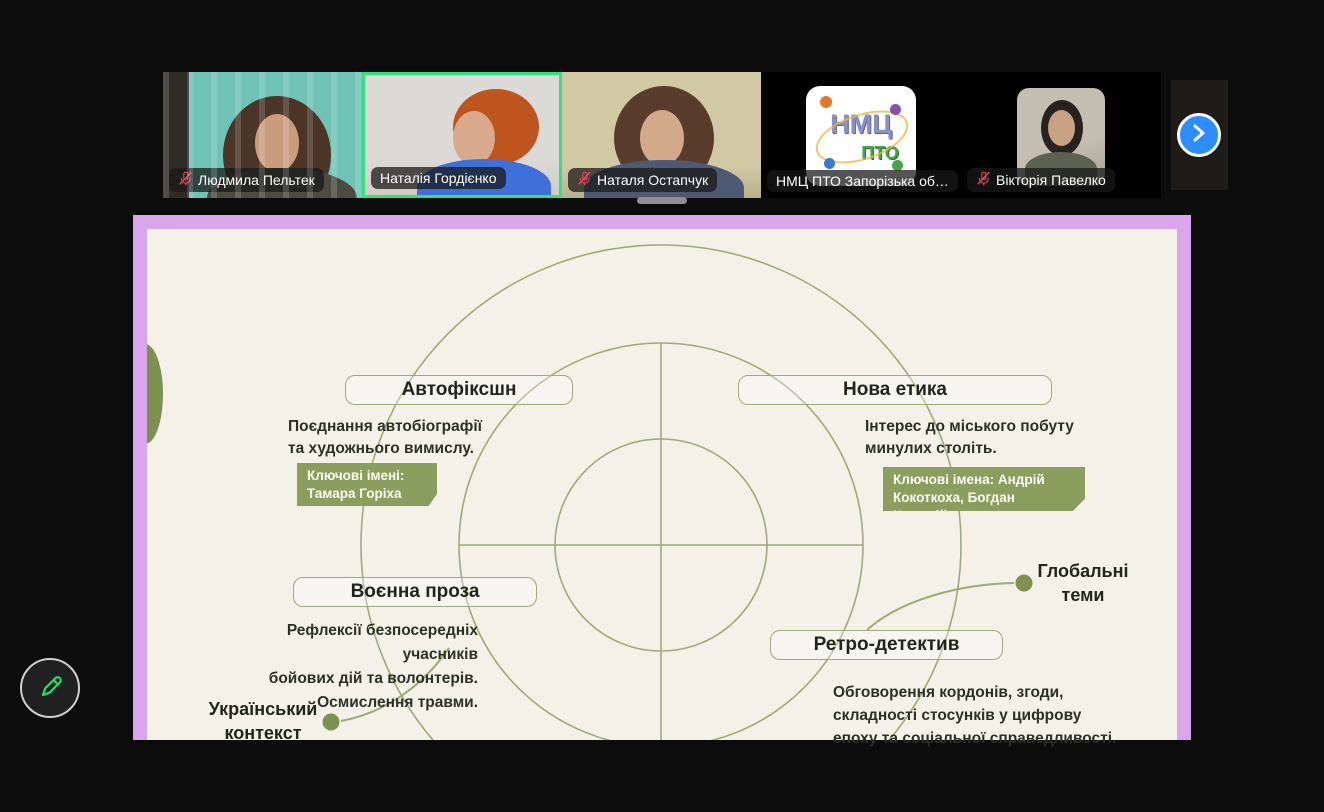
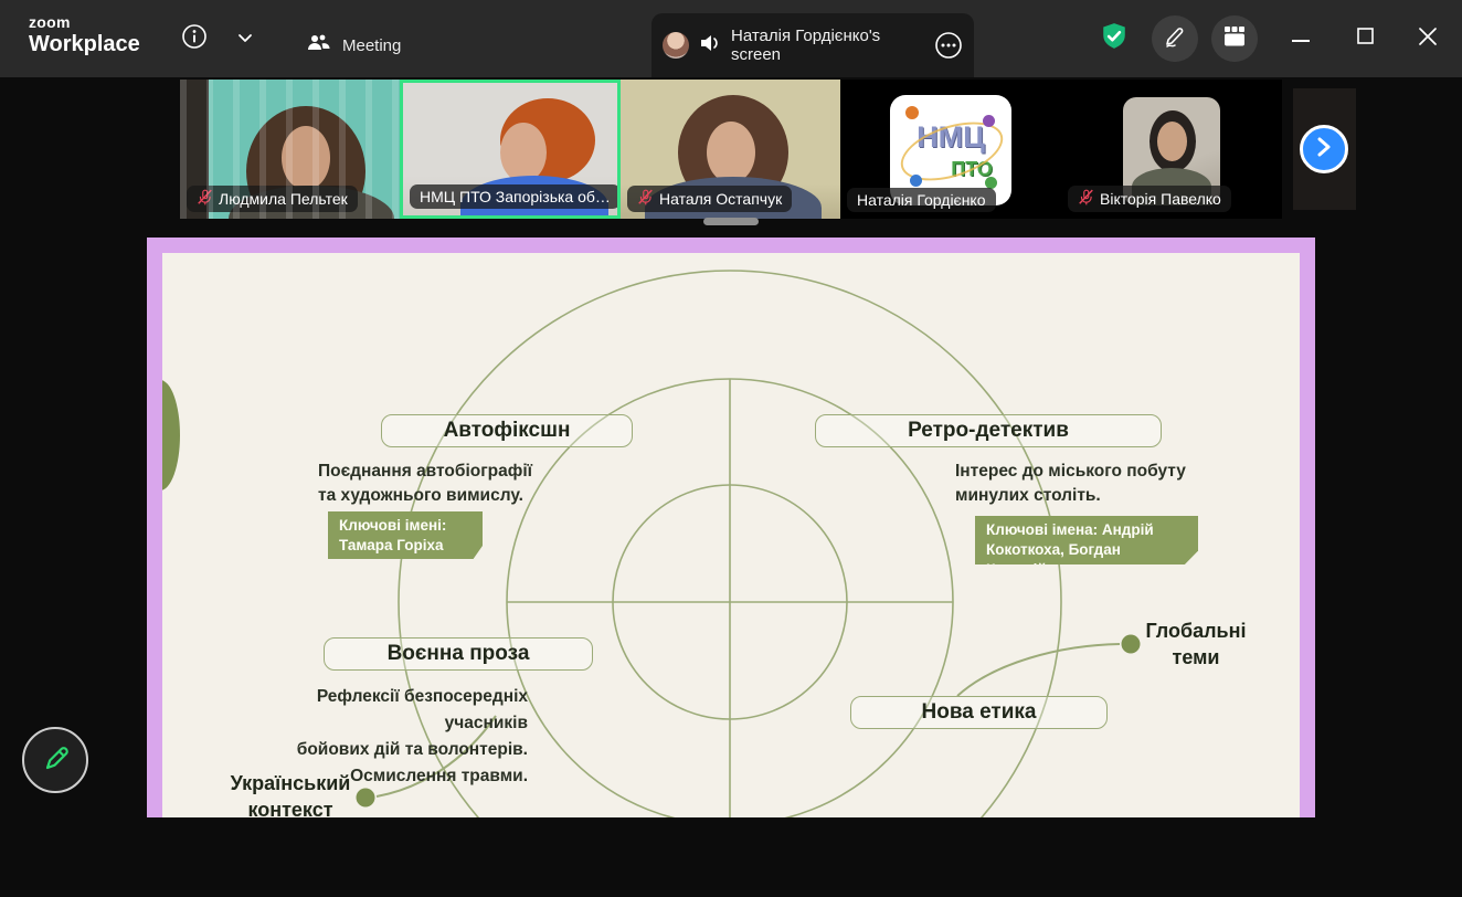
+ zoom
+ Workplace
+ Meeting
+ Наталія Гордієнко's screen
- Наталія Гордієнко
+ НМЦ ПТО Запорізька об…
  Наталя Остапчук
  НМЦ
  ПТО
- НМЦ ПТО Запорізька об…
+ Наталія Гордієнко
  Вікторія Павелко
  Автофіксшн
- Нова етика
+ Ретро-детектив
  Воєнна проза
- Ретро-детектив
+ Нова етика
  Поєднання автобіографії
  та художнього вимислу.
  Інтерес до міського побуту
  минулих століть.
  Рефлексії безпосередніх учасників
  бойових дій та волонтерів.
  Осмислення травми.
- Обговорення кордонів, згоди,
- складності стосунків у цифрову
- епоху та соціальної справедливості.
  Ключові імені:
  Тамара Горіха
  Ключові імена: Андрій
  Український
  контекст
  Глобальні
  теми
